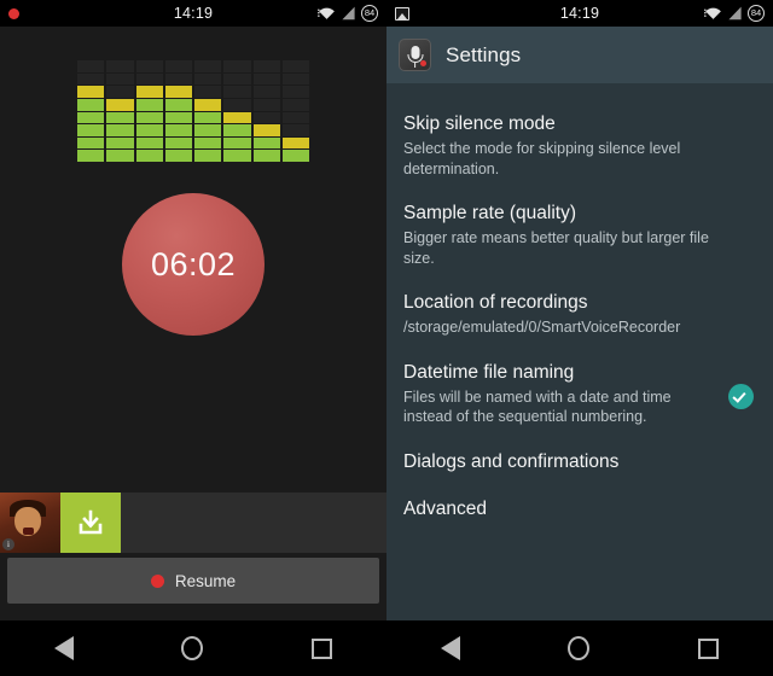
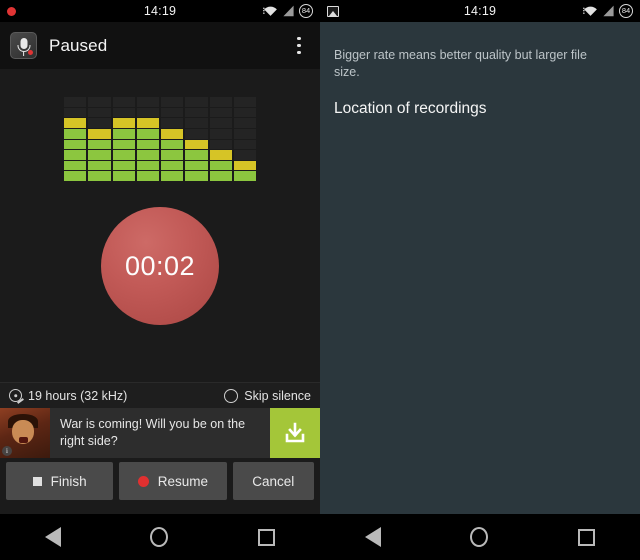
  14:19
  84
+ Paused
- 06:02
+ 00:02
+ 19 hours (32 kHz)
+ Skip silence
  i
+ War is coming! Will you be on the right side?
+ Finish
  Resume
+ Cancel
  14:19
  84
- Settings
- Skip silence mode
- Select the mode for skipping silence level determination.
- Sample rate (quality)
  Bigger rate means better quality but larger file size.
  Location of recordings
- /storage/emulated/0/SmartVoiceRecorder
- Datetime file naming
- Files will be named with a date and time instead of the sequential numbering.
- Dialogs and confirmations
- Advanced
